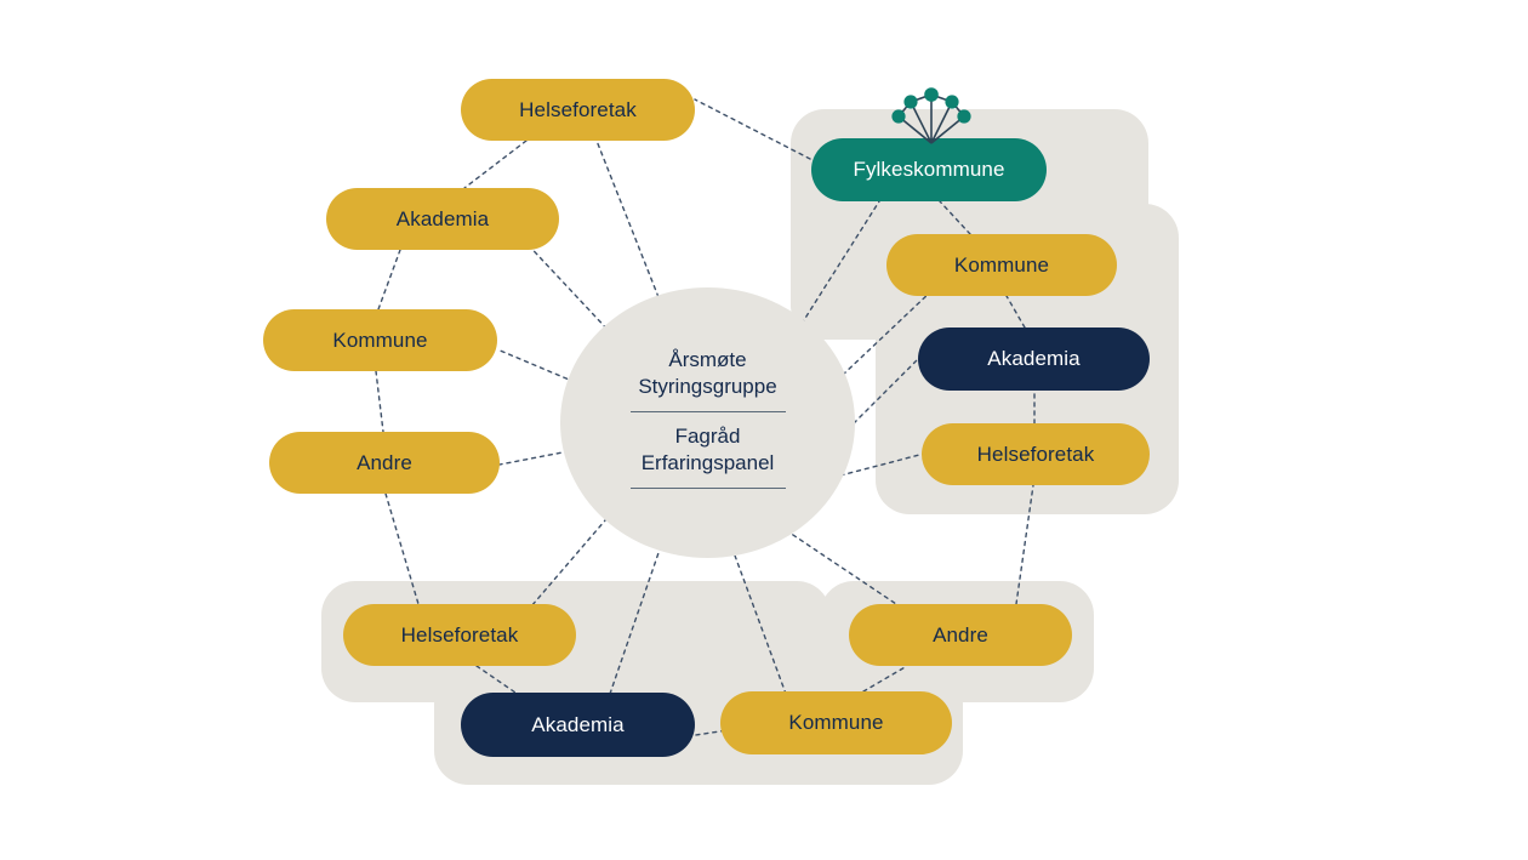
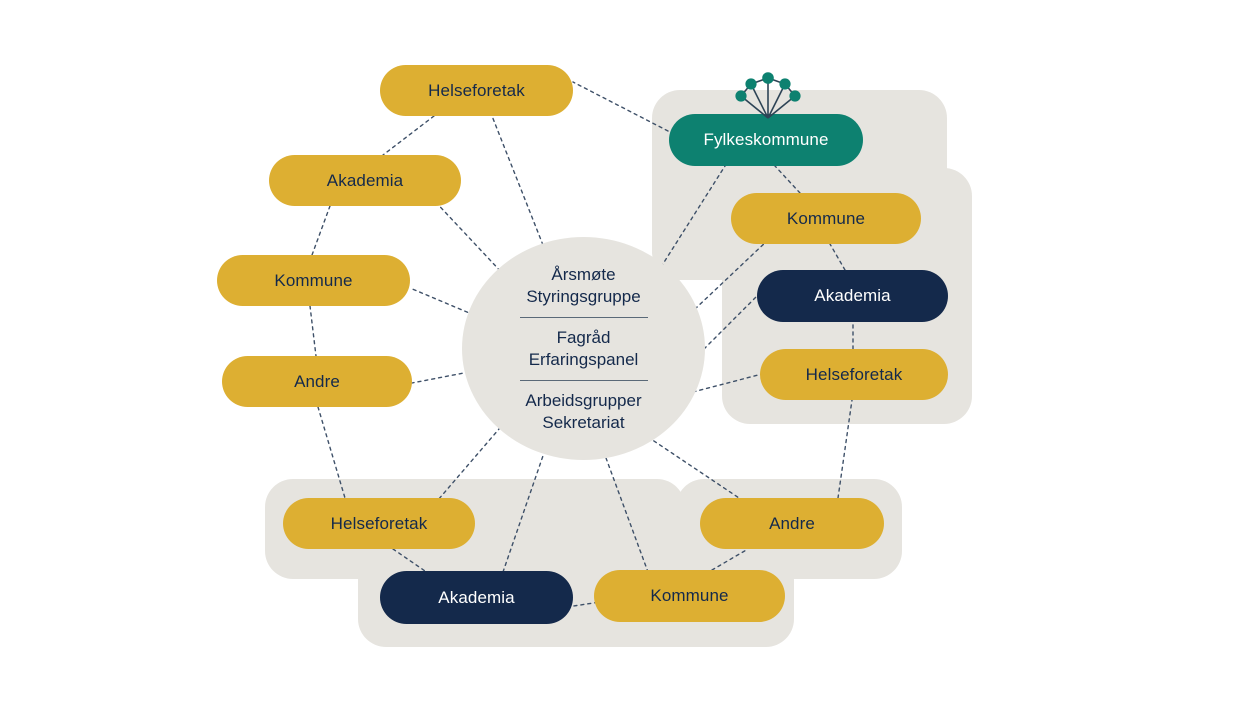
  Årsmøte
  Styringsgruppe
  Fagråd
  Erfaringspanel
+ Arbeidsgrupper
+ Sekretariat
  Helseforetak
  Akademia
  Kommune
  Andre
  Fylkeskommune
  Kommune
  Akademia
  Helseforetak
  Helseforetak
  Akademia
  Kommune
  Andre
